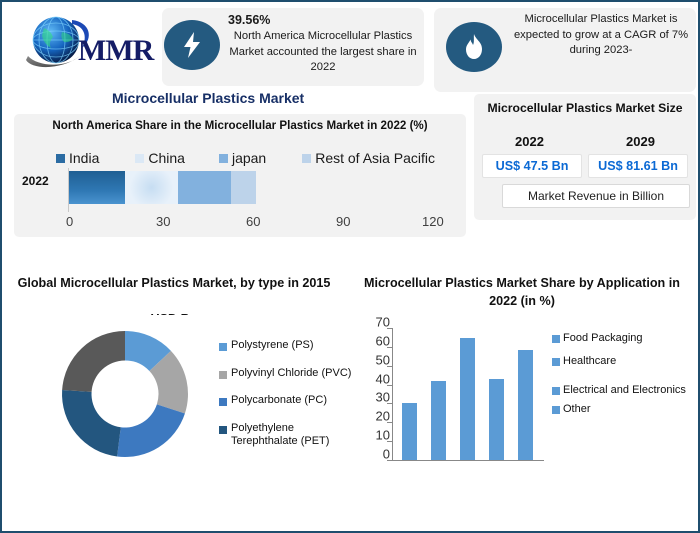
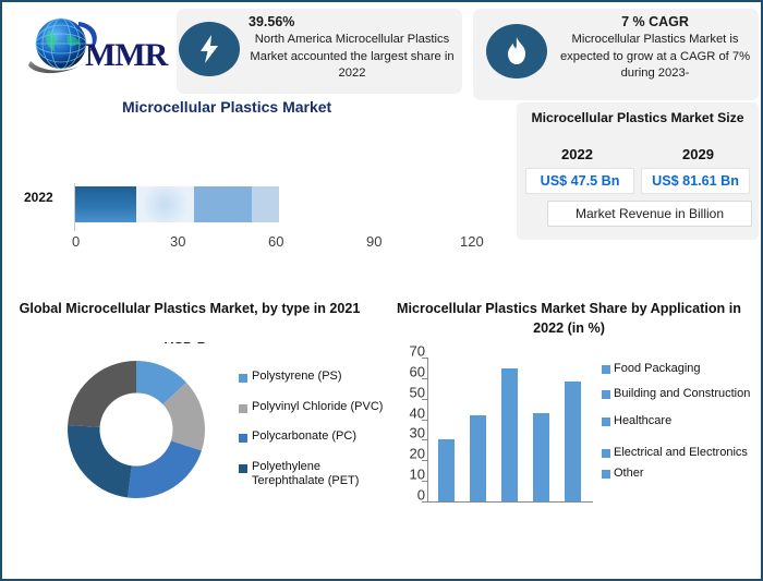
  MMR
  39.56%
  North America Microcellular Plastics Market accounted the largest share in 2022
+ 7 % CAGR
  Microcellular Plastics Market is expected to grow at a CAGR of 7% during 2023-
  Microcellular Plastics Market
- North America Share in the Microcellular Plastics Market in 2022 (%)
- India
- China
- japan
- Rest of Asia Pacific
  2022
  0
  30
  60
  90
  120
  Microcellular Plastics Market Size
  2022
  2029
  US$ 47.5 Bn
  US$ 81.61 Bn
  Market Revenue in Billion
- Global Microcellular Plastics Market, by type in 2015
+ Global Microcellular Plastics Market, by type in 2021
  Polystyrene (PS)
  Polyvinyl Chloride (PVC)
  Polycarbonate (PC)
  Polyethylene Terephthalate (PET)
  Microcellular Plastics Market Share by Application in 2022 (in %)
  70
  60
  50
  40
  30
  20
  10
  0
  Food Packaging
+ Building and Construction
  Healthcare
  Electrical and Electronics
  Other
